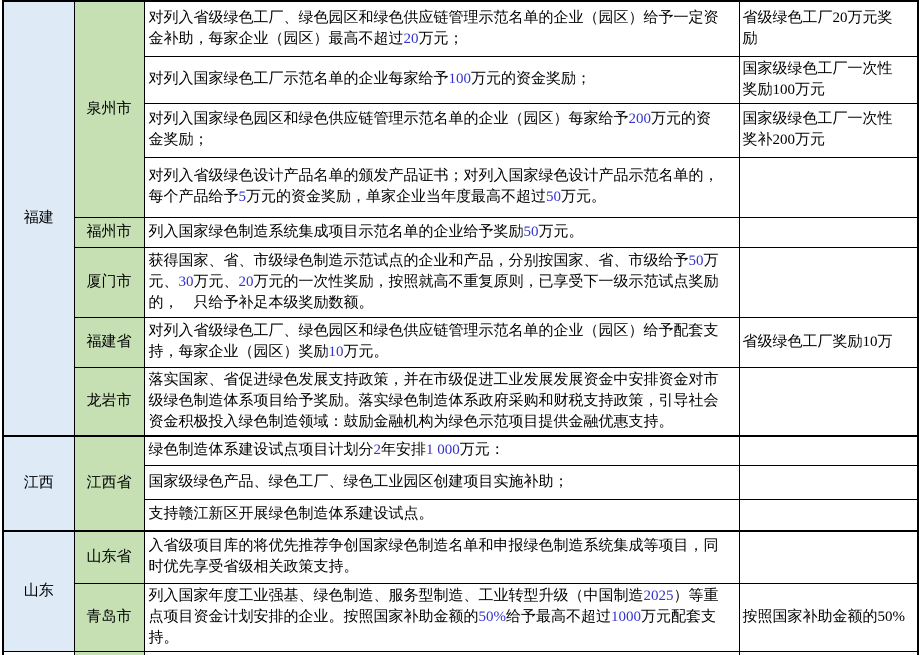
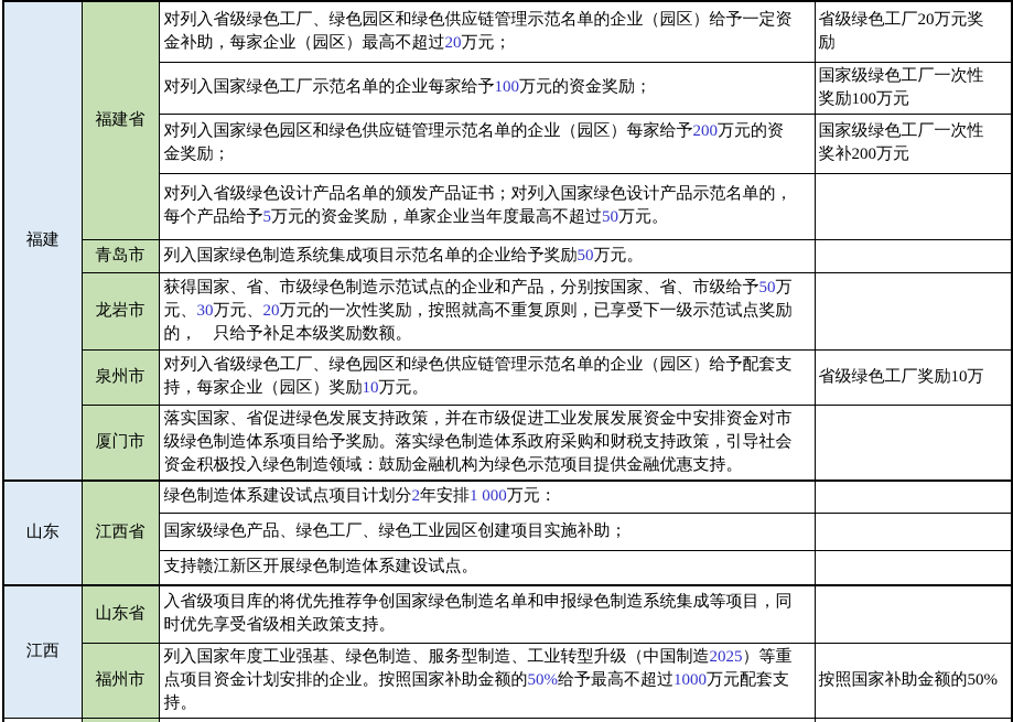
- 福建	泉州市	对列入省级绿色工厂、绿色园区和绿色供应链管理示范名单的企业（园区）给予一定资金补助，每家企业（园区）最高不超过20万元；	省级绿色工厂20万元奖励
+ 福建	福建省	对列入省级绿色工厂、绿色园区和绿色供应链管理示范名单的企业（园区）给予一定资金补助，每家企业（园区）最高不超过20万元；	省级绿色工厂20万元奖励
  对列入国家绿色工厂示范名单的企业每家给予100万元的资金奖励；	国家级绿色工厂一次性奖励100万元
  对列入国家绿色园区和绿色供应链管理示范名单的企业（园区）每家给予200万元的资金奖励；	国家级绿色工厂一次性奖补200万元
  对列入省级绿色设计产品名单的颁发产品证书；对列入国家绿色设计产品示范名单的，每个产品给予5万元的资金奖励，单家企业当年度最高不超过50万元。
- 福州市	列入国家绿色制造系统集成项目示范名单的企业给予奖励50万元。
+ 青岛市	列入国家绿色制造系统集成项目示范名单的企业给予奖励50万元。
- 厦门市	获得国家、省、市级绿色制造示范试点的企业和产品，分别按国家、省、市级给予50万元、30万元、20万元的一次性奖励，按照就高不重复原则，已享受下一级示范试点奖励的， 只给予补足本级奖励数额。
+ 龙岩市	获得国家、省、市级绿色制造示范试点的企业和产品，分别按国家、省、市级给予50万元、30万元、20万元的一次性奖励，按照就高不重复原则，已享受下一级示范试点奖励的， 只给予补足本级奖励数额。
- 福建省	对列入省级绿色工厂、绿色园区和绿色供应链管理示范名单的企业（园区）给予配套支持，每家企业（园区）奖励10万元。	省级绿色工厂奖励10万
+ 泉州市	对列入省级绿色工厂、绿色园区和绿色供应链管理示范名单的企业（园区）给予配套支持，每家企业（园区）奖励10万元。	省级绿色工厂奖励10万
- 龙岩市	落实国家、省促进绿色发展支持政策，并在市级促进工业发展发展资金中安排资金对市级绿色制造体系项目给予奖励。落实绿色制造体系政府采购和财税支持政策，引导社会资金积极投入绿色制造领域：鼓励金融机构为绿色示范项目提供金融优惠支持。
+ 厦门市	落实国家、省促进绿色发展支持政策，并在市级促进工业发展发展资金中安排资金对市级绿色制造体系项目给予奖励。落实绿色制造体系政府采购和财税支持政策，引导社会资金积极投入绿色制造领域：鼓励金融机构为绿色示范项目提供金融优惠支持。
- 江西	江西省	绿色制造体系建设试点项目计划分2年安排1 000万元：
+ 山东	江西省	绿色制造体系建设试点项目计划分2年安排1 000万元：
  国家级绿色产品、绿色工厂、绿色工业园区创建项目实施补助；
  支持赣江新区开展绿色制造体系建设试点。
- 山东	山东省	入省级项目库的将优先推荐争创国家绿色制造名单和申报绿色制造系统集成等项目，同时优先享受省级相关政策支持。
+ 江西	山东省	入省级项目库的将优先推荐争创国家绿色制造名单和申报绿色制造系统集成等项目，同时优先享受省级相关政策支持。
- 青岛市	列入国家年度工业强基、绿色制造、服务型制造、工业转型升级（中国制造2025）等重 点项目资金计划安排的企业。按照国家补助金额的50%给予最高不超过1000万元配套支持。	按照国家补助金额的50%
+ 福州市	列入国家年度工业强基、绿色制造、服务型制造、工业转型升级（中国制造2025）等重 点项目资金计划安排的企业。按照国家补助金额的50%给予最高不超过1000万元配套支持。	按照国家补助金额的50%
